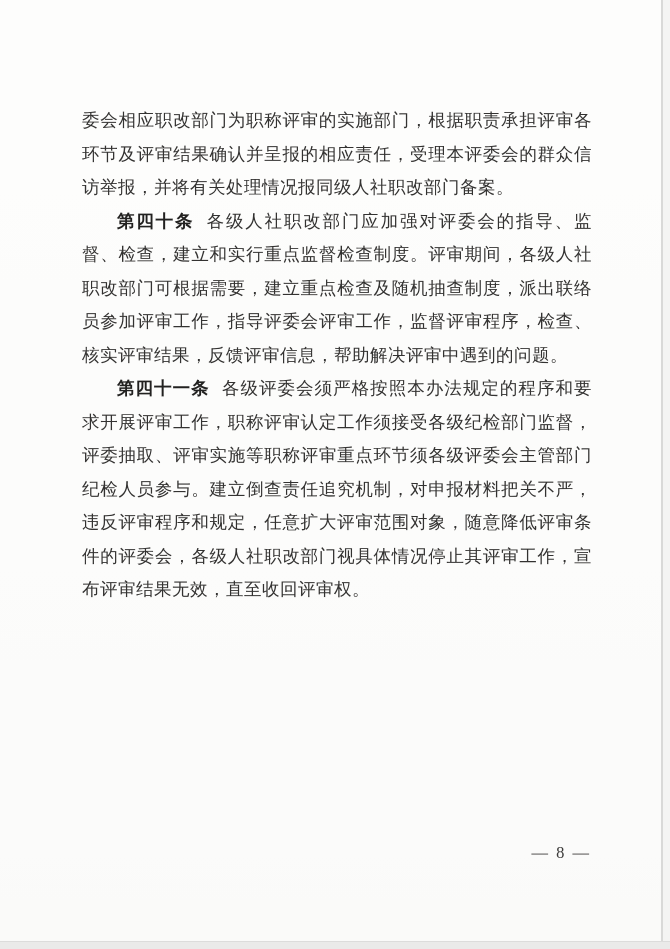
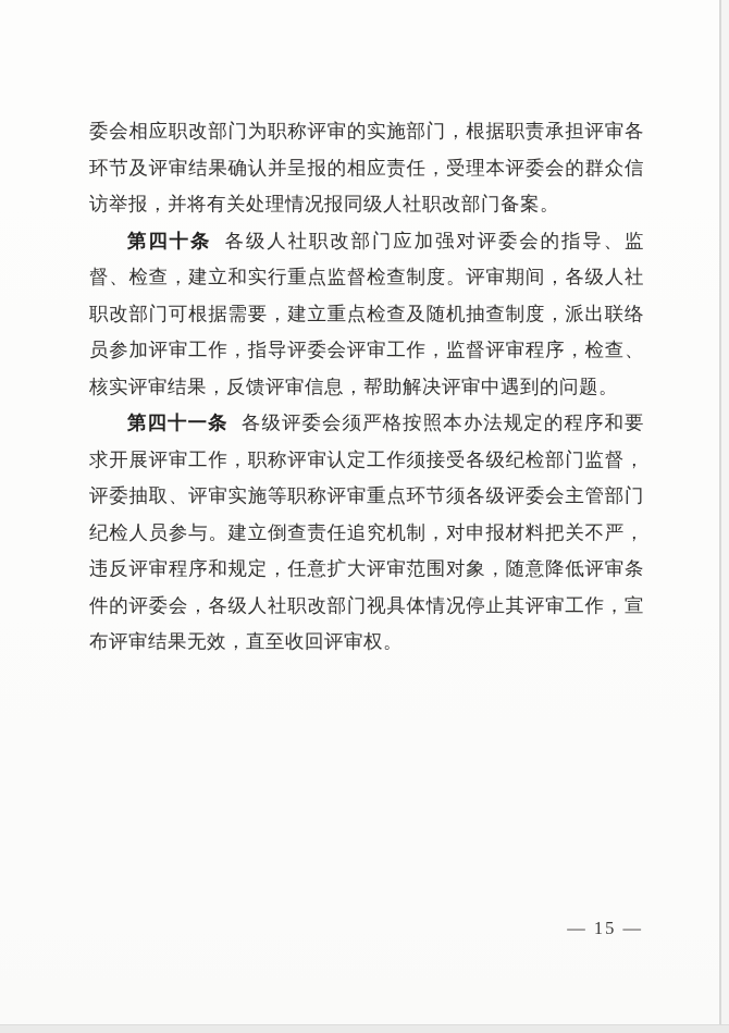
  委会相应职改部门为职称评审的实施部门，根据职责承担评审各环节及评审结果确认并呈报的相应责任，受理本评委会的群众信访举报，并将有关处理情况报同级人社职改部门备案。
  第四十条 各级人社职改部门应加强对评委会的指导、监督、检查，建立和实行重点监督检查制度。评审期间，各级人社职改部门可根据需要，建立重点检查及随机抽查制度，派出联络员参加评审工作，指导评委会评审工作，监督评审程序，检查、核实评审结果，反馈评审信息，帮助解决评审中遇到的问题。
  第四十一条 各级评委会须严格按照本办法规定的程序和要求开展评审工作，职称评审认定工作须接受各级纪检部门监督，评委抽取、评审实施等职称评审重点环节须各级评委会主管部门纪检人员参与。建立倒查责任追究机制，对申报材料把关不严，违反评审程序和规定，任意扩大评审范围对象，随意降低评审条件的评委会，各级人社职改部门视具体情况停止其评审工作，宣布评审结果无效，直至收回评审权。
- — 8 —
+ — 15 —
